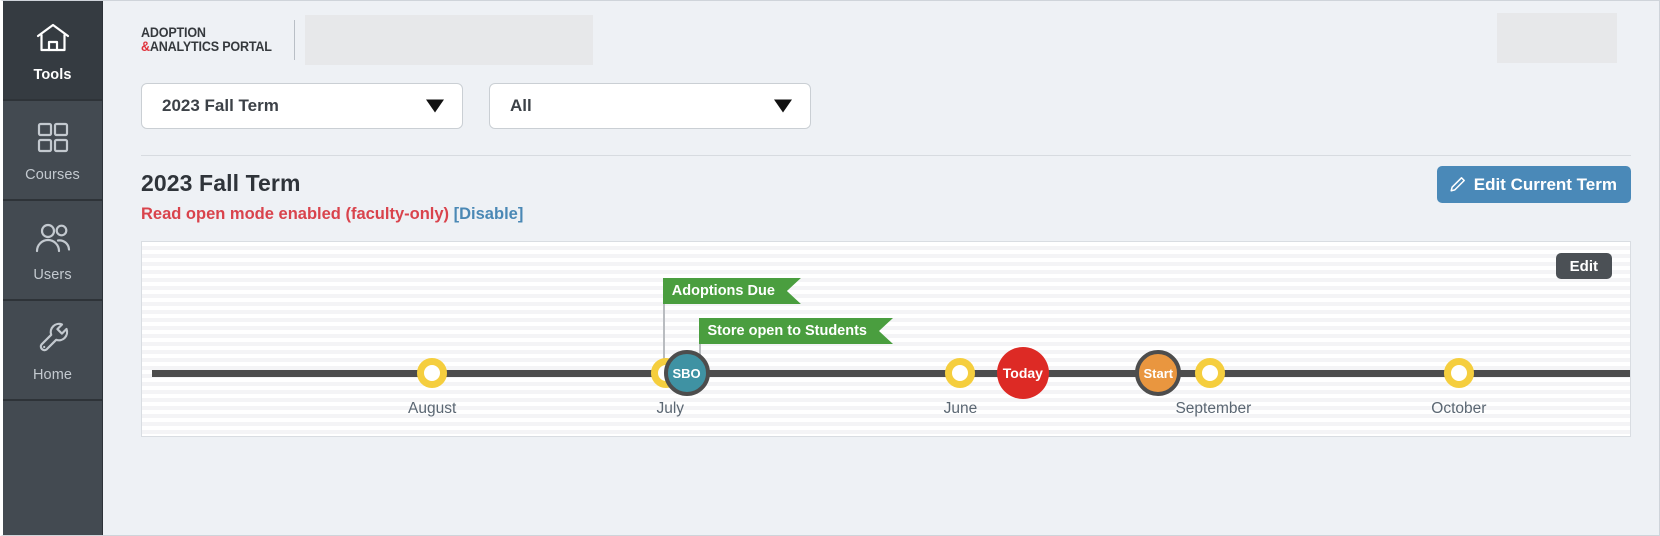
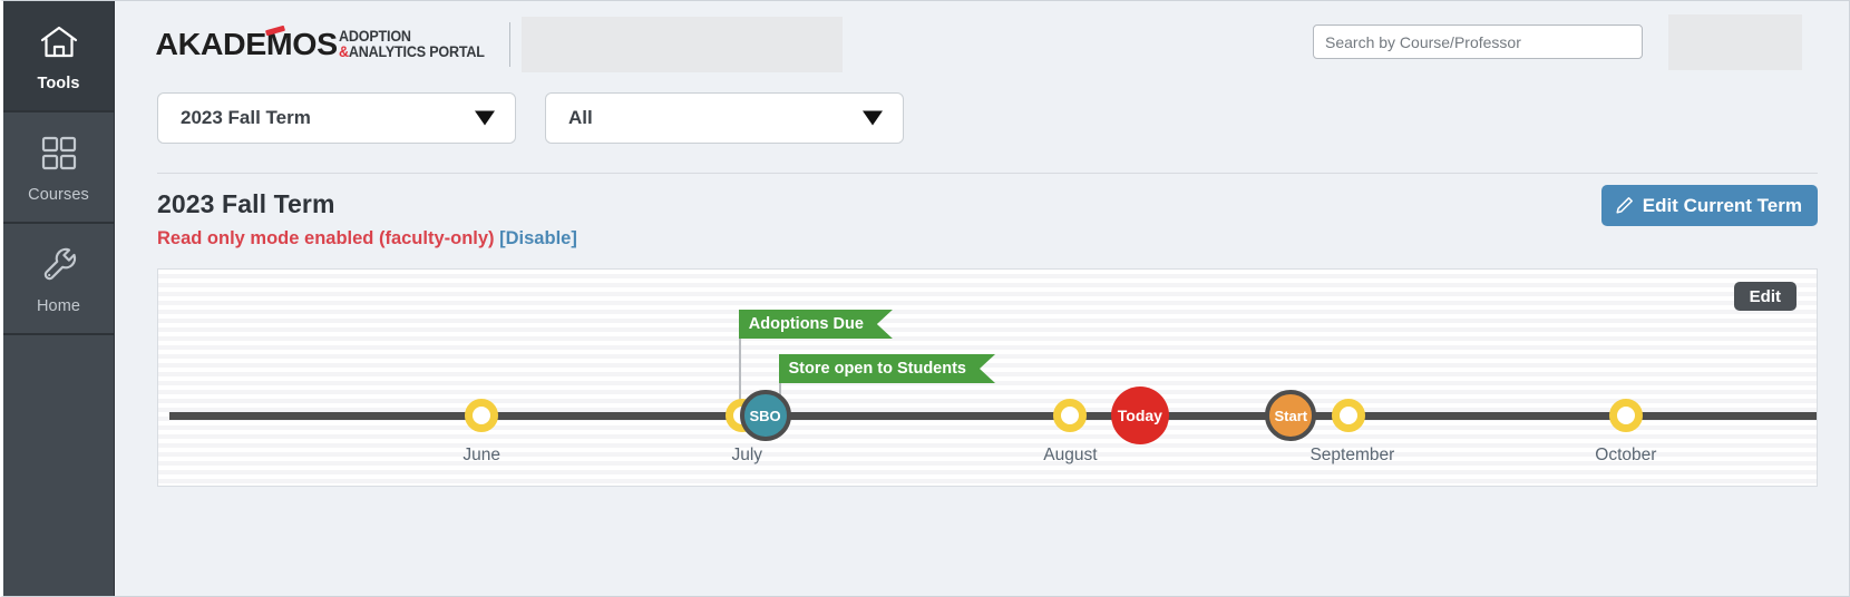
  Tools
  Courses
- Users
  Home
+ AKADEMOS
  ADOPTION
  &ANALYTICS PORTAL
+ Search by Course/Professor
  2023 Fall Term
  All
  2023 Fall Term
- Read open mode enabled (faculty-only) [Disable]
+ Read only mode enabled (faculty-only) [Disable]
  Edit Current Term
  Edit
  Adoptions Due
  Store open to Students
  SBO
  Today
  Start
- August
+ June
  July
- June
+ August
  September
  October
